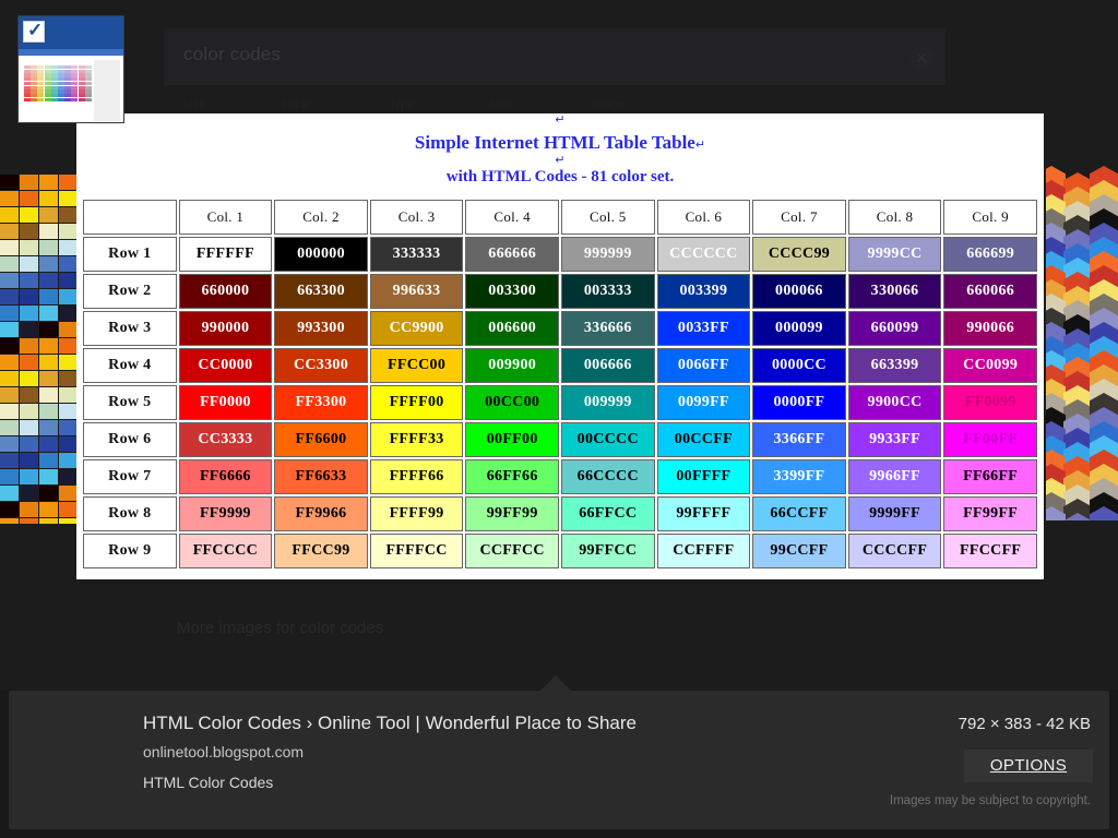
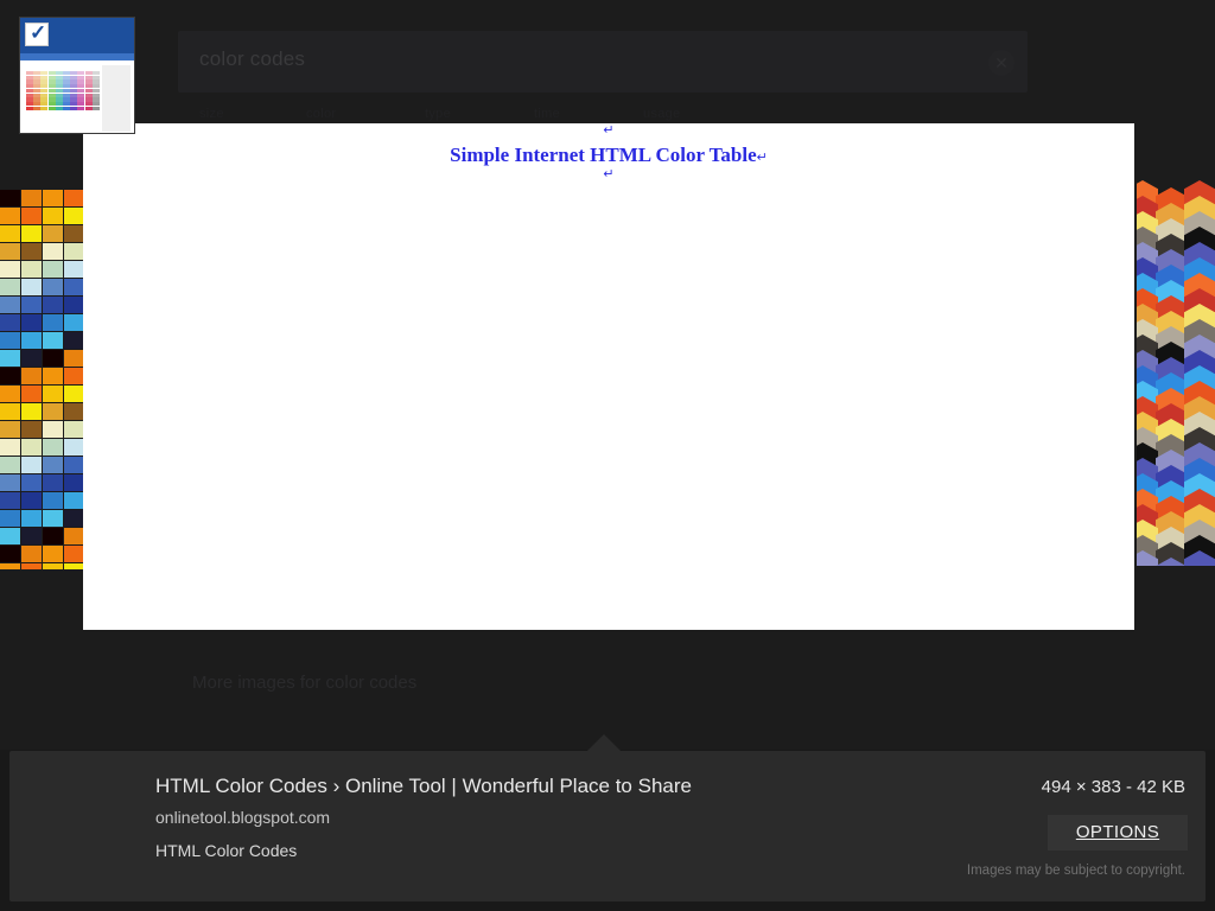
  color codes
  ↵
- Simple Internet HTML Table Table↵
+ Simple Internet HTML Color Table↵
  ↵
- with HTML Codes - 81 color set.
- 	Col. 1	Col. 2	Col. 3	Col. 4	Col. 5	Col. 6	Col. 7	Col. 8	Col. 9
- Row 1	FFFFFF	000000	333333	666666	999999	CCCCCC	CCCC99	9999CC	666699
- Row 2	660000	663300	996633	003300	003333	003399	000066	330066	660066
- Row 3	990000	993300	CC9900	006600	336666	0033FF	000099	660099	990066
- Row 4	CC0000	CC3300	FFCC00	009900	006666	0066FF	0000CC	663399	CC0099
- Row 5	FF0000	FF3300	FFFF00	00CC00	009999	0099FF	0000FF	9900CC	FF0099
- Row 6	CC3333	FF6600	FFFF33	00FF00	00CCCC	00CCFF	3366FF	9933FF	FF00FF
- Row 7	FF6666	FF6633	FFFF66	66FF66	66CCCC	00FFFF	3399FF	9966FF	FF66FF
- Row 8	FF9999	FF9966	FFFF99	99FF99	66FFCC	99FFFF	66CCFF	9999FF	FF99FF
- Row 9	FFCCCC	FFCC99	FFFFCC	CCFFCC	99FFCC	CCFFFF	99CCFF	CCCCFF	FFCCFF
  HTML Color Codes › Online Tool | Wonderful Place to Share
  onlinetool.blogspot.com
  HTML Color Codes
- 792 × 383 - 42 KB
+ 494 × 383 - 42 KB
  OPTIONS
  Images may be subject to copyright.
